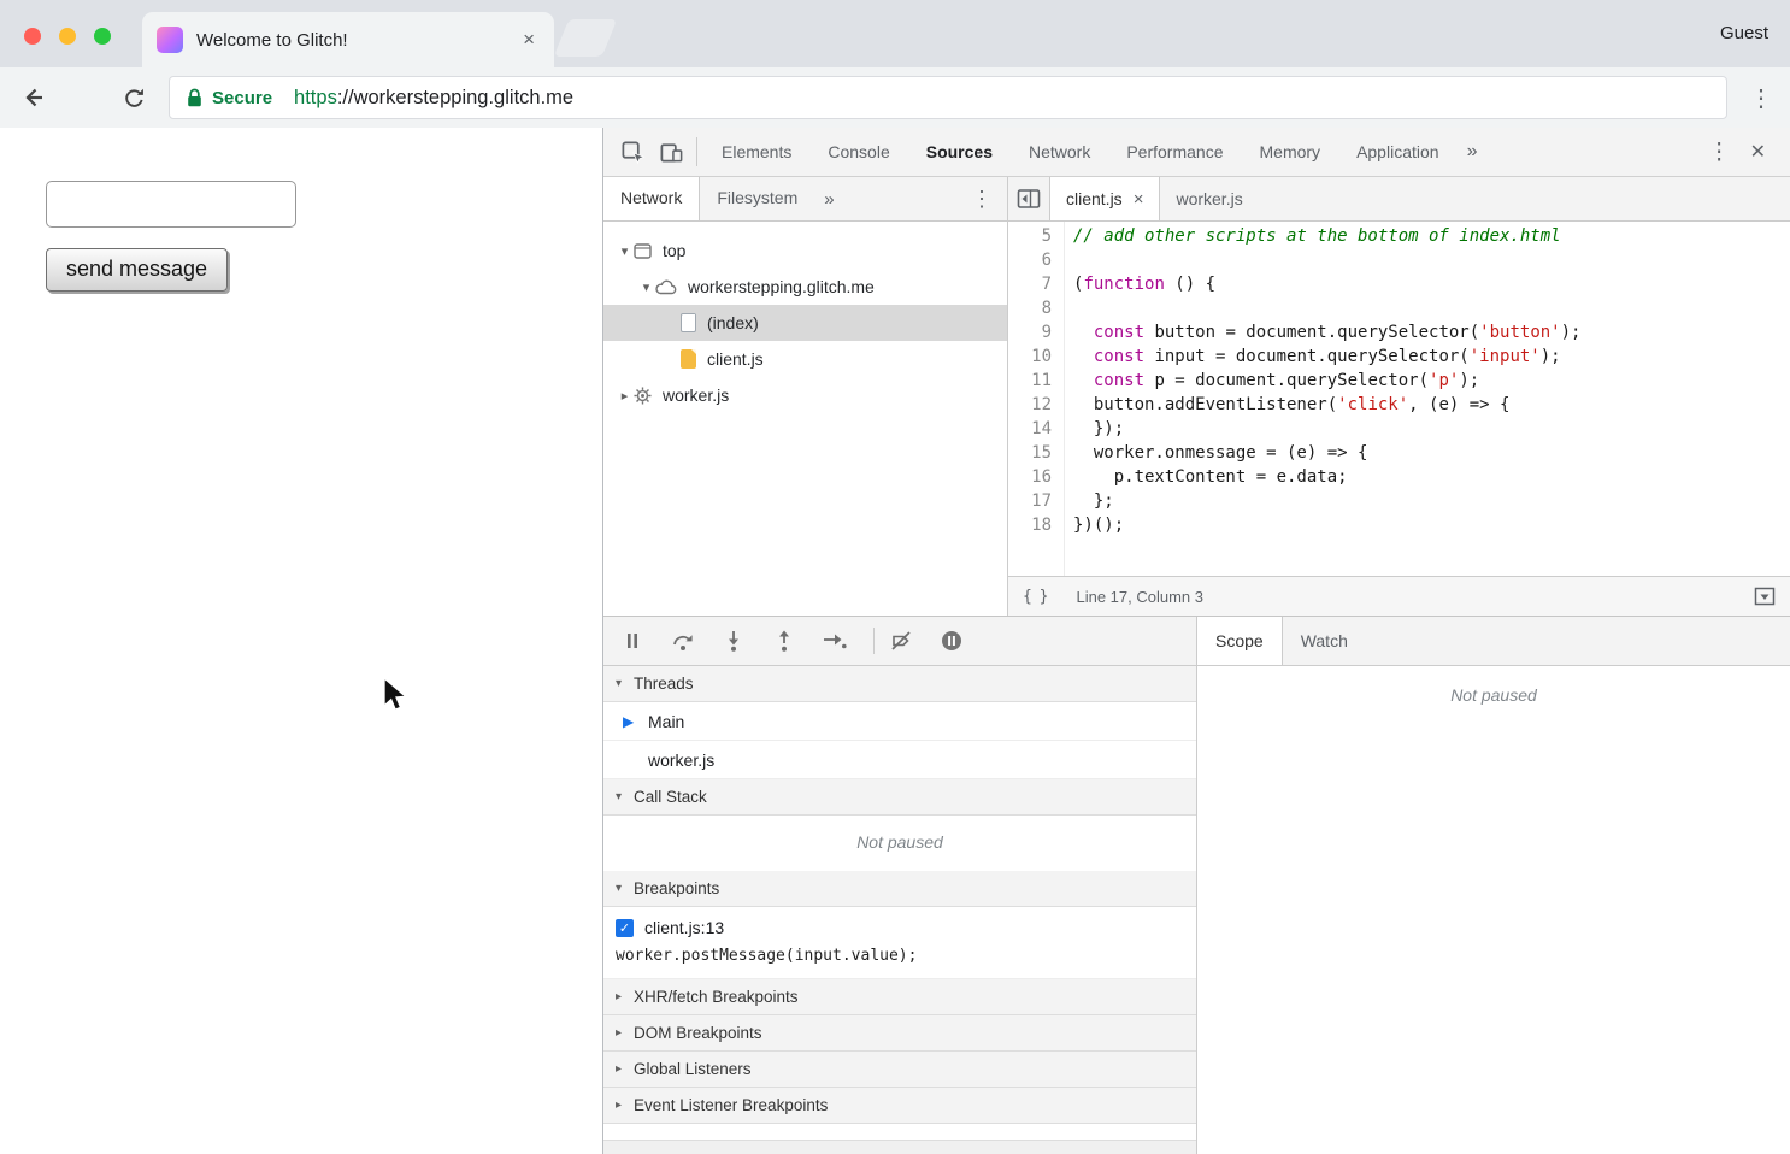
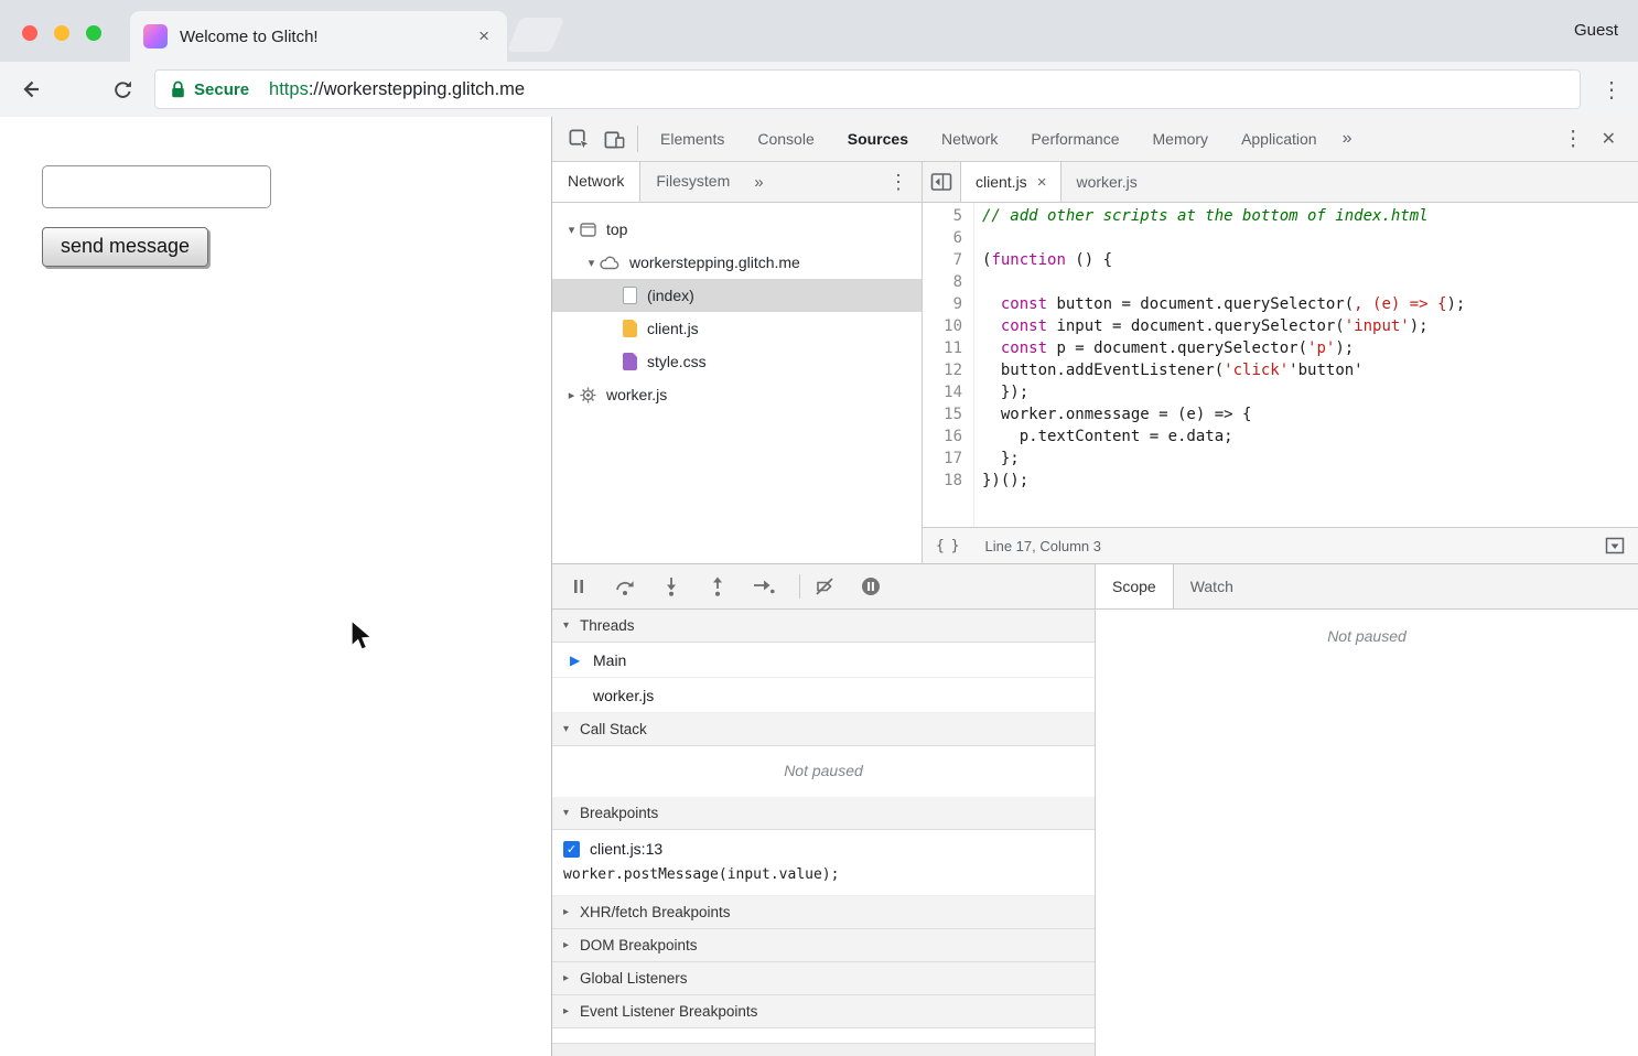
  Welcome to Glitch!
  ×
  Guest
  Secure
  https://workerstepping.glitch.me
  ⋮
  send message
  Elements
  Console
  Sources
  Network
  Performance
  Memory
  Application
  »
  ⋮
  ✕
  Network
  Filesystem
  »
  ⋮
  ▾
  top
  ▾
  workerstepping.glitch.me
  (index)
  client.js
+ style.css
  ▸
  worker.js
  client.js
  ×
  worker.js
  5
  // add other scripts at the bottom of index.html
  6
  7
  (function () {
  8
  9
- const button = document.querySelector('button');
+ const button = document.querySelector(, (e) => {);
  10
  const input = document.querySelector('input');
  11
  const p = document.querySelector('p');
  12
- button.addEventListener('click', (e) => {
+ button.addEventListener('click''button'
  14
  });
  15
  worker.onmessage = (e) => {
  16
  p.textContent = e.data;
  17
  };
  18
  })();
  { }
  Line 17, Column 3
  ▾
  Threads
  ▶
  Main
  worker.js
  ▾
  Call Stack
  Not paused
  ▾
  Breakpoints
  ✓
  client.js:13
  worker.postMessage(input.value);
  ▸
  XHR/fetch Breakpoints
  ▸
  DOM Breakpoints
  ▸
  Global Listeners
  ▸
  Event Listener Breakpoints
  Scope
  Watch
  Not paused
